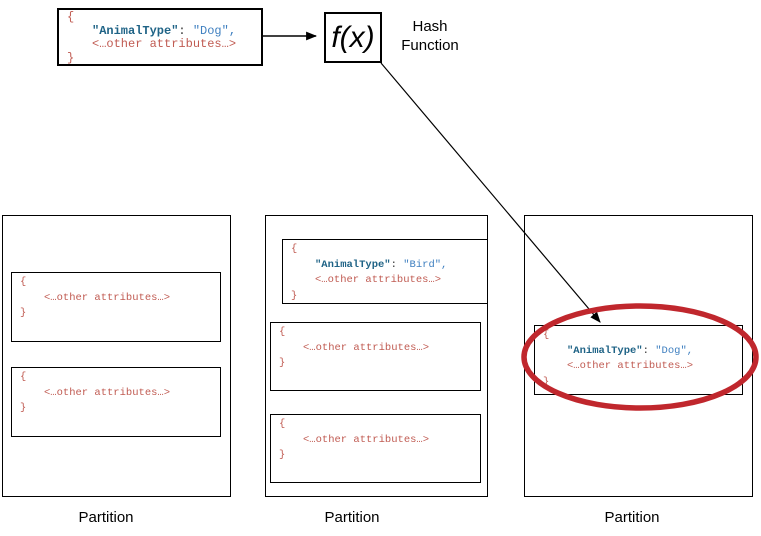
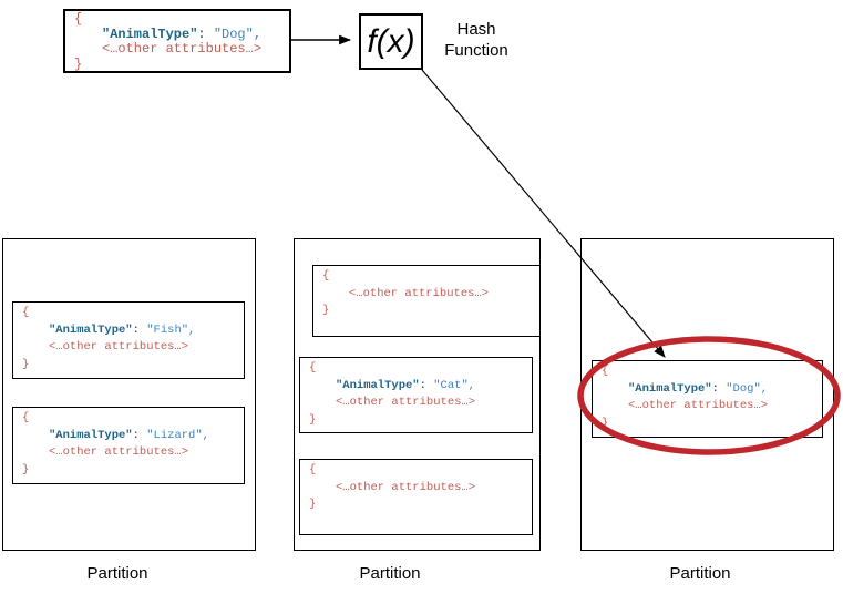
  {
  "AnimalType": "Dog",
  <…other attributes…>
  }
  f(x)
  Hash
  Function
  {
+ "AnimalType": "Fish",
  <…other attributes…>
  }
  {
+ "AnimalType": "Lizard",
  <…other attributes…>
  }
  {
- "AnimalType": "Bird",
  <…other attributes…>
  }
  {
+ "AnimalType": "Cat",
  <…other attributes…>
  }
  {
  <…other attributes…>
  }
  {
  "AnimalType": "Dog",
  <…other attributes…>
  }
  Partition
  Partition
  Partition
